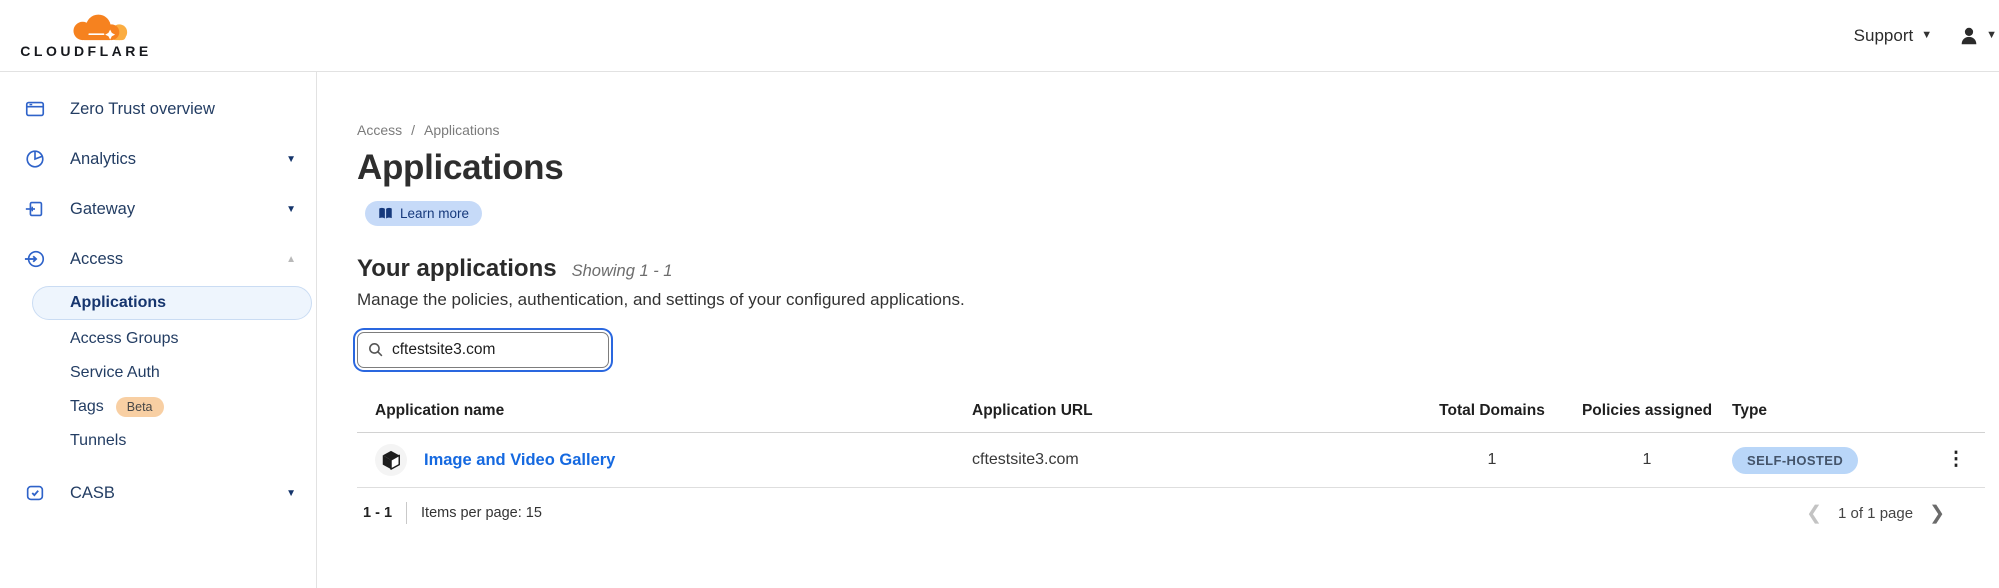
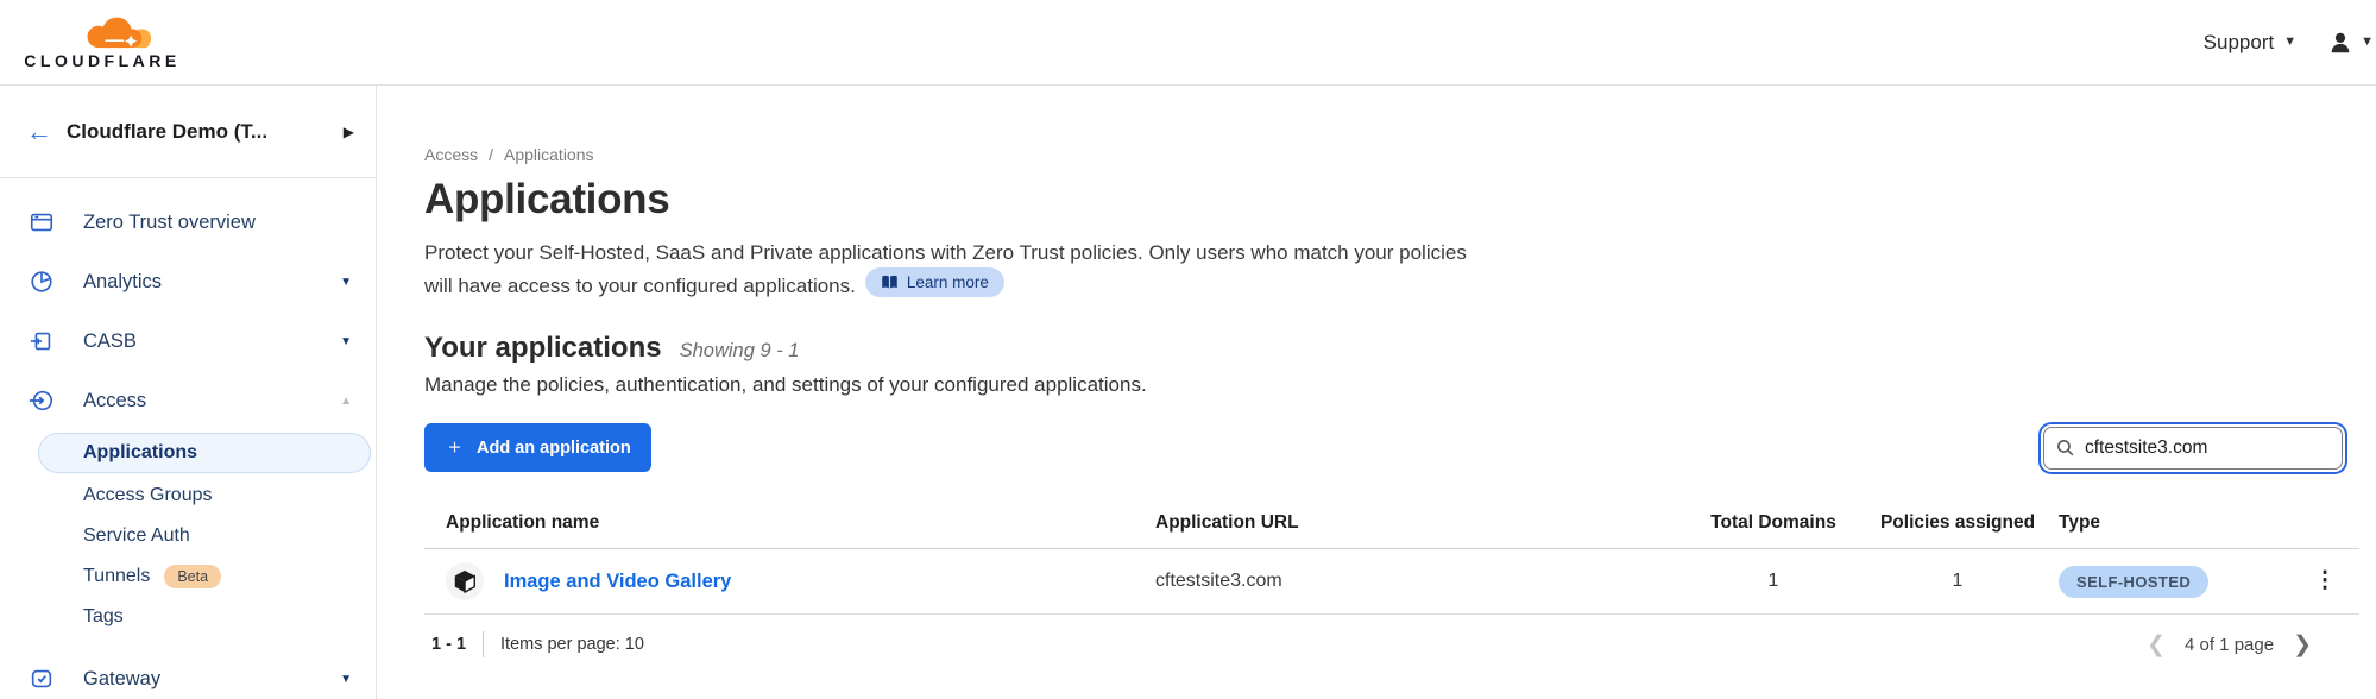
  CLOUDFLARE
  Support
  ▼
  ▼
+ ←
+ Cloudflare Demo (T...
+ ▶
  Zero Trust overview
  Analytics
  ▼
- Gateway
+ CASB
  ▼
  Access
  ▲
  Applications
  Access Groups
  Service Auth
- Tags
+ Tunnels
  Beta
- Tunnels
+ Tags
- CASB
+ Gateway
  ▼
  Access
  /
  Applications
  Applications
+ Protect your Self-Hosted, SaaS and Private applications with Zero Trust policies. Only users who match your policies will have access to your configured applications.
  Learn more
  Your applications
- Showing 1 - 1
+ Showing 9 - 1
  Manage the policies, authentication, and settings of your configured applications.
+ ＋
+ Add an application
  cftestsite3.com
  Application name	Application URL	Total Domains	Policies assigned	Type
  Image and Video Gallery	cftestsite3.com	1	1	SELF-HOSTED	⋮
  1 - 1
- Items per page: 15
+ Items per page: 10
  ❮
- 1 of 1 page
+ 4 of 1 page
  ❯
